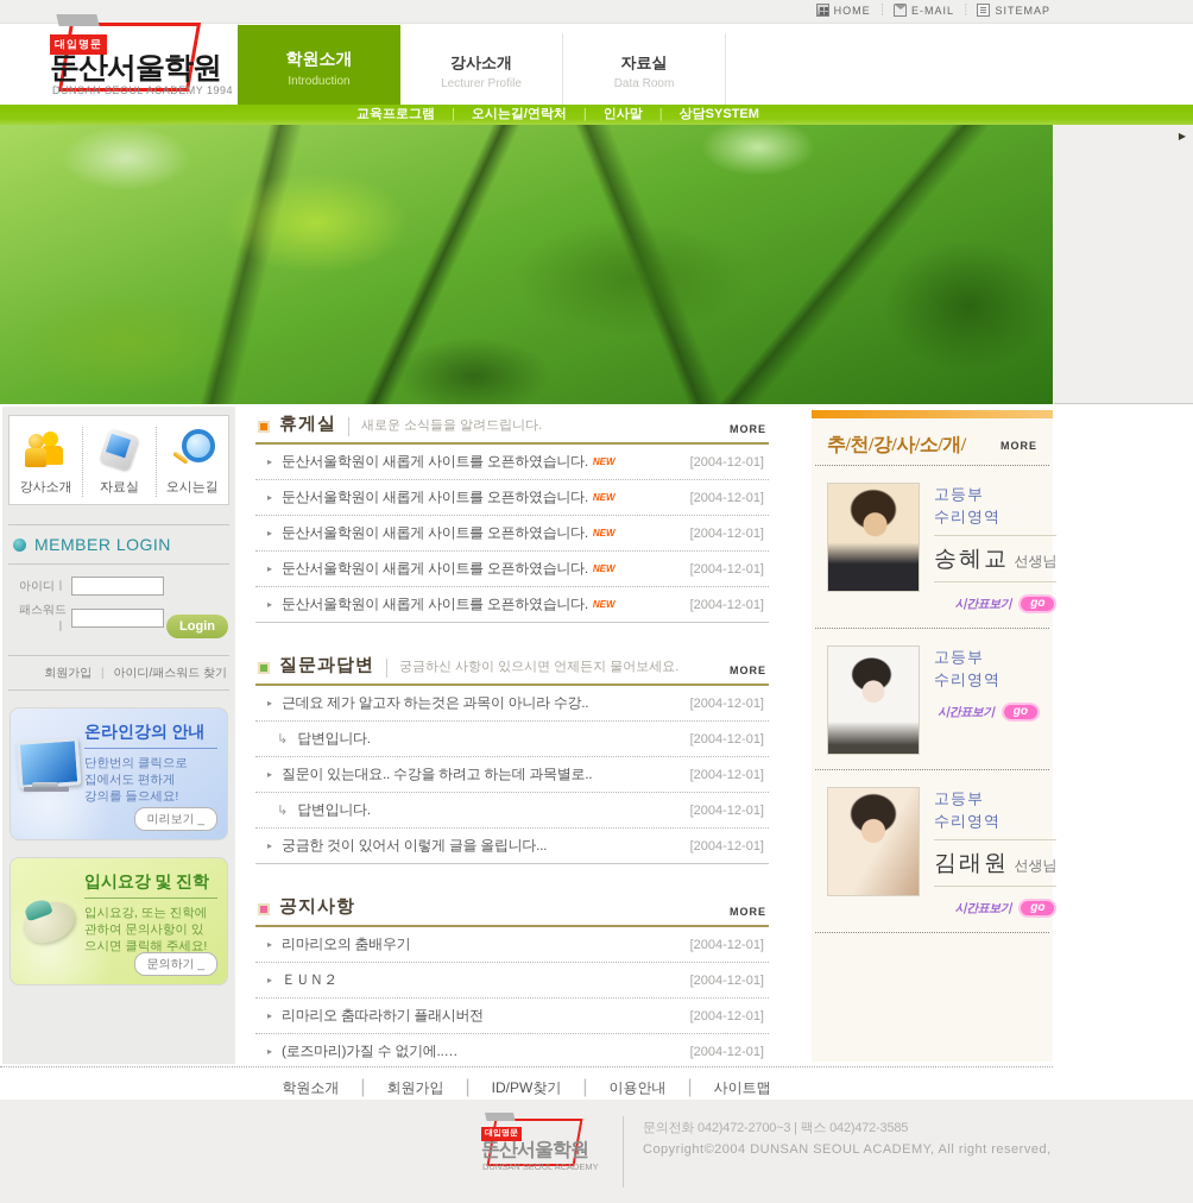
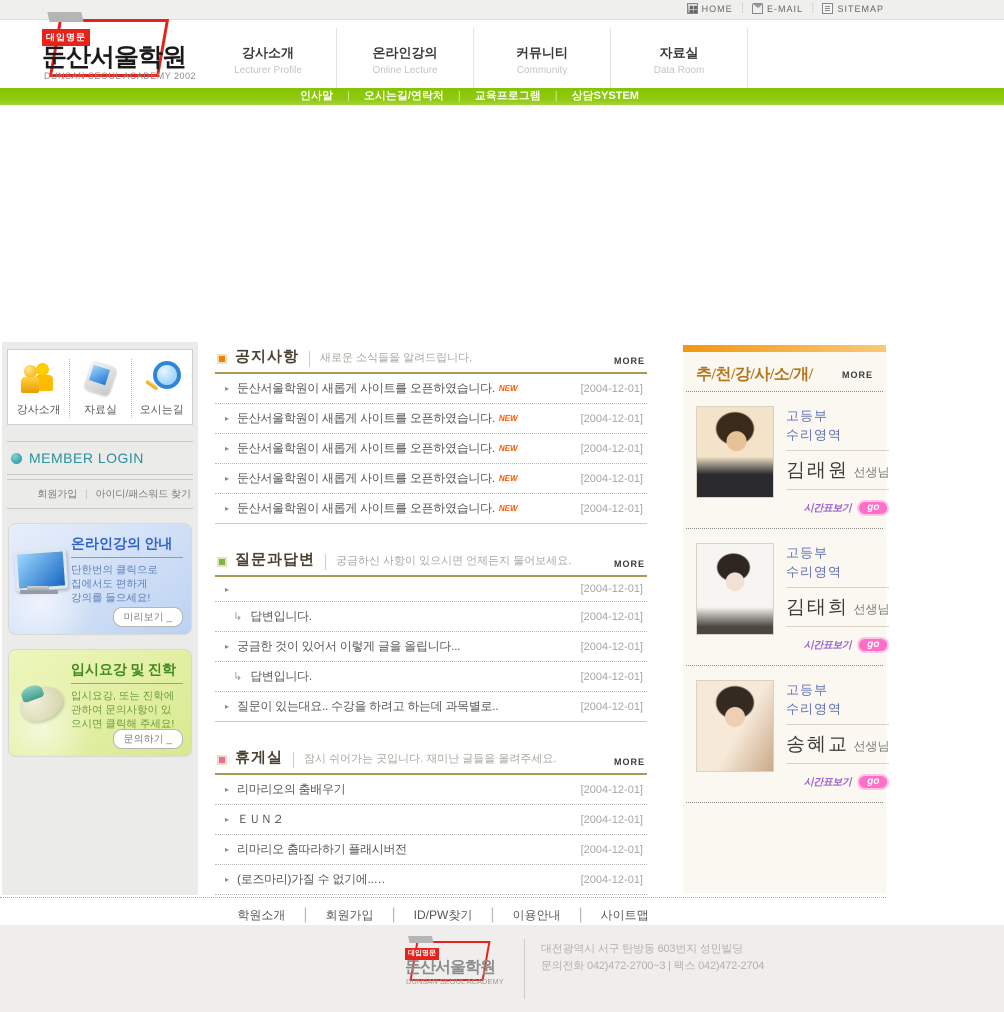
  HOME
  ┊
  E-MAIL
  ┊
  SITEMAP
  대입명문
  둔산서울학원
- DUNSAN SEOUL ACADEMY 1994
+ DUNSAN SEOUL ACADEMY 2002
- 학원소개
- Introduction
  강사소개
  Lecturer Profile
+ 온라인강의
+ Online Lecture
+ 커뮤니티
+ Community
  자료실
  Data Room
- 교육프로그램
+ 인사말
  오시는길/연락처
- 인사말
+ 교육프로그램
  상담SYSTEM
- ▶
  강사소개
  자료실
  오시는길
  MEMBER LOGIN
- 아이디ㅣ
- 패스워드ㅣ
- Login
  회원가입 | 아이디/패스워드 찾기
  온라인강의 안내
  단한번의 클릭으로
  집에서도 편하게
  강의를 들으세요!
  미리보기 _
  입시요강 및 진학
  입시요강, 또는 진학에
  관하여 문의사항이 있
  으시면 클릭해 주세요!
  문의하기 _
- 휴게실
+ 공지사항
  새로운 소식들을 알려드립니다.
  MORE
  둔산서울학원이 새롭게 사이트를 오픈하였습니다.
  NEW
  [2004-12-01]
  둔산서울학원이 새롭게 사이트를 오픈하였습니다.
  NEW
  [2004-12-01]
  둔산서울학원이 새롭게 사이트를 오픈하였습니다.
  NEW
  [2004-12-01]
  둔산서울학원이 새롭게 사이트를 오픈하였습니다.
  NEW
  [2004-12-01]
  둔산서울학원이 새롭게 사이트를 오픈하였습니다.
  NEW
  [2004-12-01]
  질문과답변
  궁금하신 사항이 있으시면 언제든지 물어보세요.
  MORE
- 근데요 제가 알고자 하는것은 과목이 아니라 수강..
  [2004-12-01]
  답변입니다.
  [2004-12-01]
- 질문이 있는대요.. 수강을 하려고 하는데 과목별로..
+ 궁금한 것이 있어서 이렇게 글을 올립니다...
  [2004-12-01]
  답변입니다.
  [2004-12-01]
- 궁금한 것이 있어서 이렇게 글을 올립니다...
+ 질문이 있는대요.. 수강을 하려고 하는데 과목별로..
  [2004-12-01]
- 공지사항
+ 휴게실
+ 잠시 쉬어가는 곳입니다. 재미난 글들을 올려주세요.
  MORE
  리마리오의 춤배우기
  [2004-12-01]
  ＥＵＮ２
  [2004-12-01]
  리마리오 춤따라하기 플래시버전
  [2004-12-01]
  (로즈마리)가질 수 없기에..…
  [2004-12-01]
  추/천/강/사/소/개/
  MORE
  고등부
  수리영역
- 송혜교 선생님
+ 김래원 선생님
  시간표보기
  go
  고등부
  수리영역
+ 김태희 선생님
  시간표보기
  go
  고등부
  수리영역
- 김래원 선생님
+ 송혜교 선생님
  시간표보기
  go
  학원소개 | 회원가입 | ID/PW찾기 | 이용안내 | 사이트맵
  둔산서울학원
  DUNSAN SEOUL ACADEMY
+ 대전광역시 서구 탄방동 603번지 성민빌딩
- 문의전화 042)472-2700~3 | 팩스 042)472-3585
+ 문의전화 042)472-2700~3 | 팩스 042)472-2704
- Copyright©2004 DUNSAN SEOUL ACADEMY, All right reserved,
